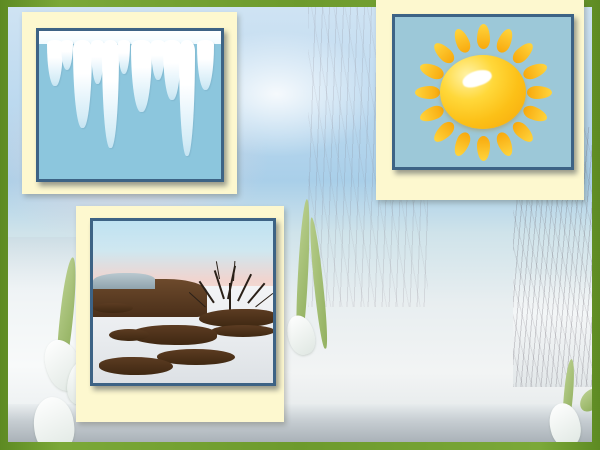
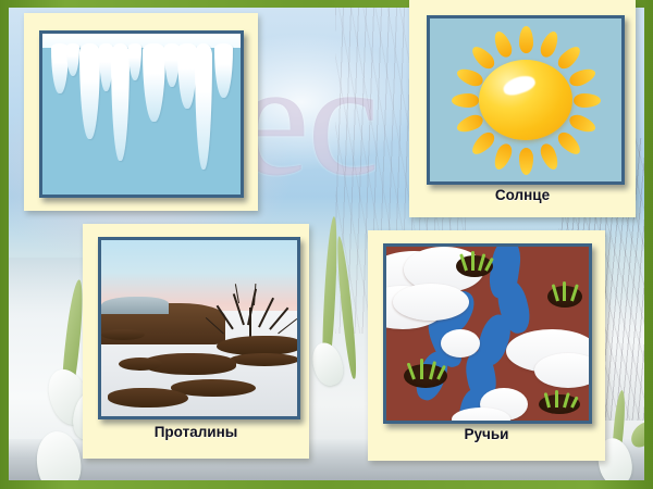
+ ес
+ Солнце
+ Проталины
+ Ручьи
